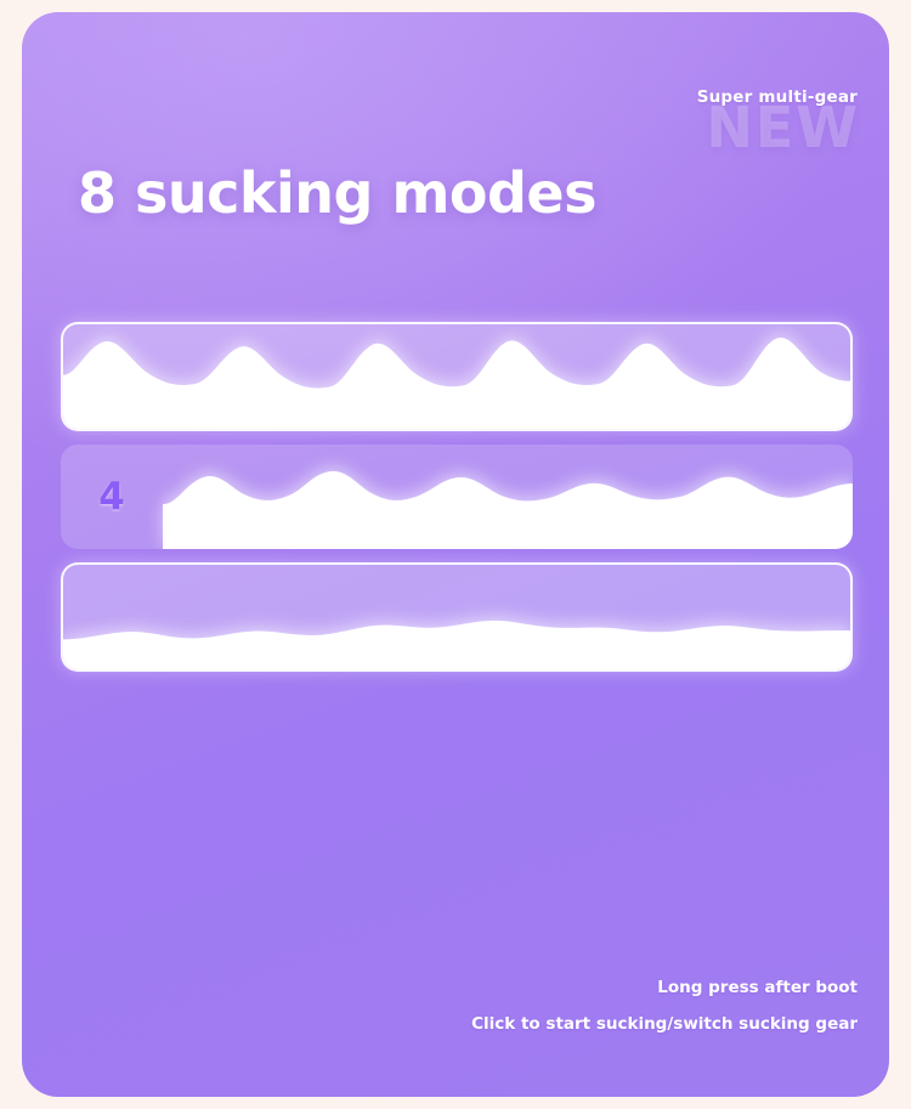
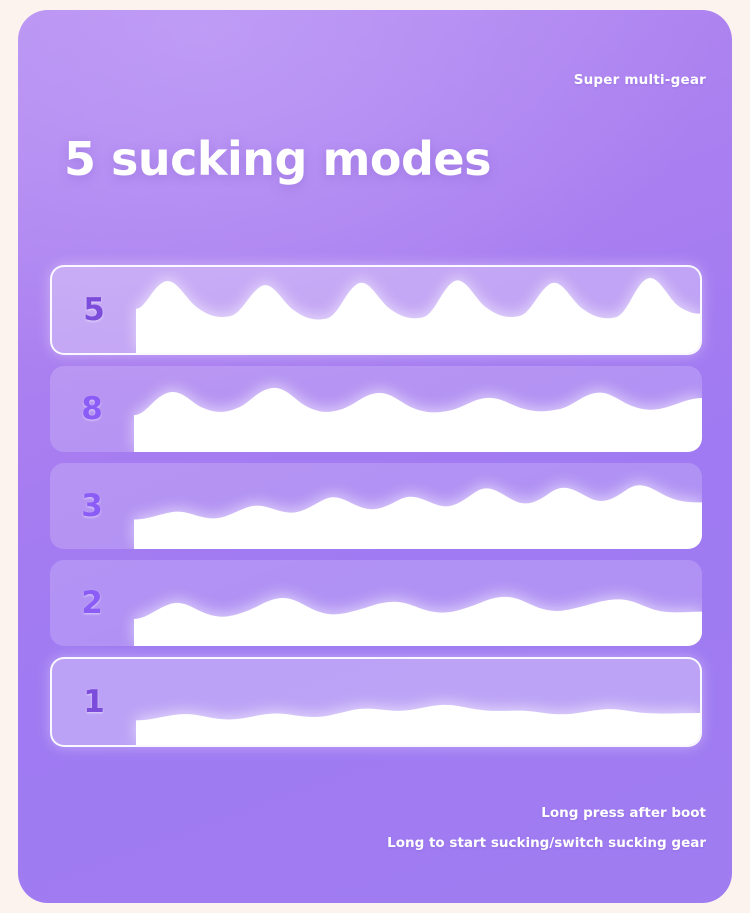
- NEW
  Super multi-gear
- 8 sucking modes
+ 5 sucking modes
+ 5
- 4
+ 8
+ 3
+ 2
+ 1
  Long press after boot
- Click to start sucking/switch sucking gear
+ Long to start sucking/switch sucking gear
